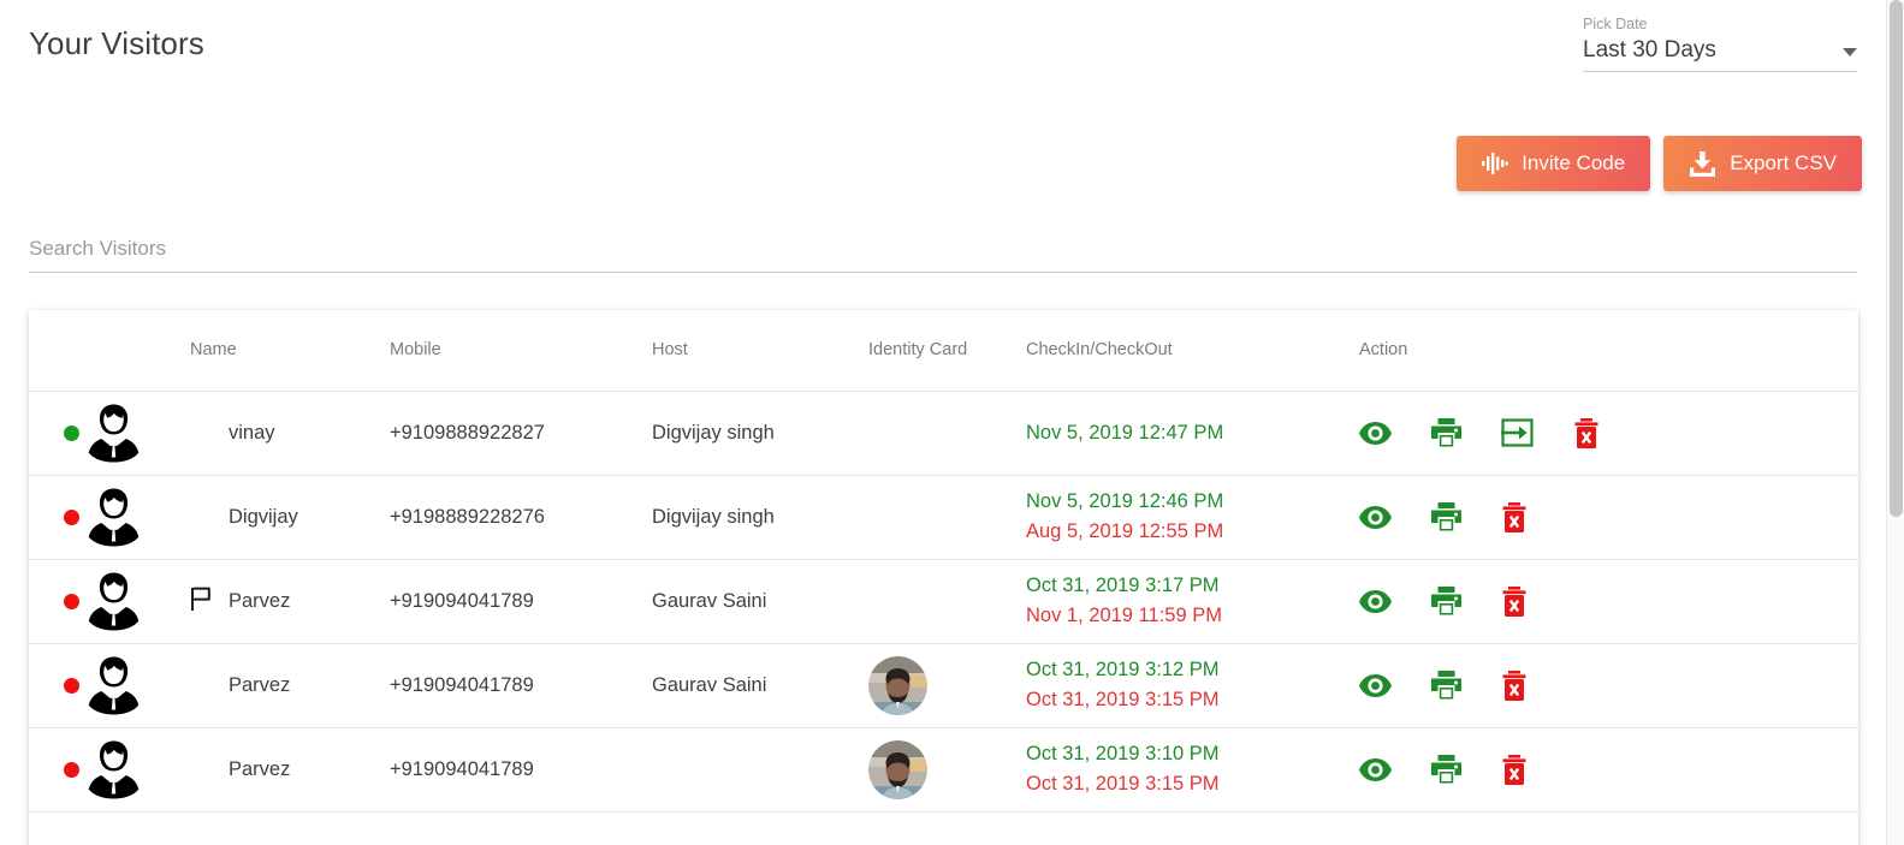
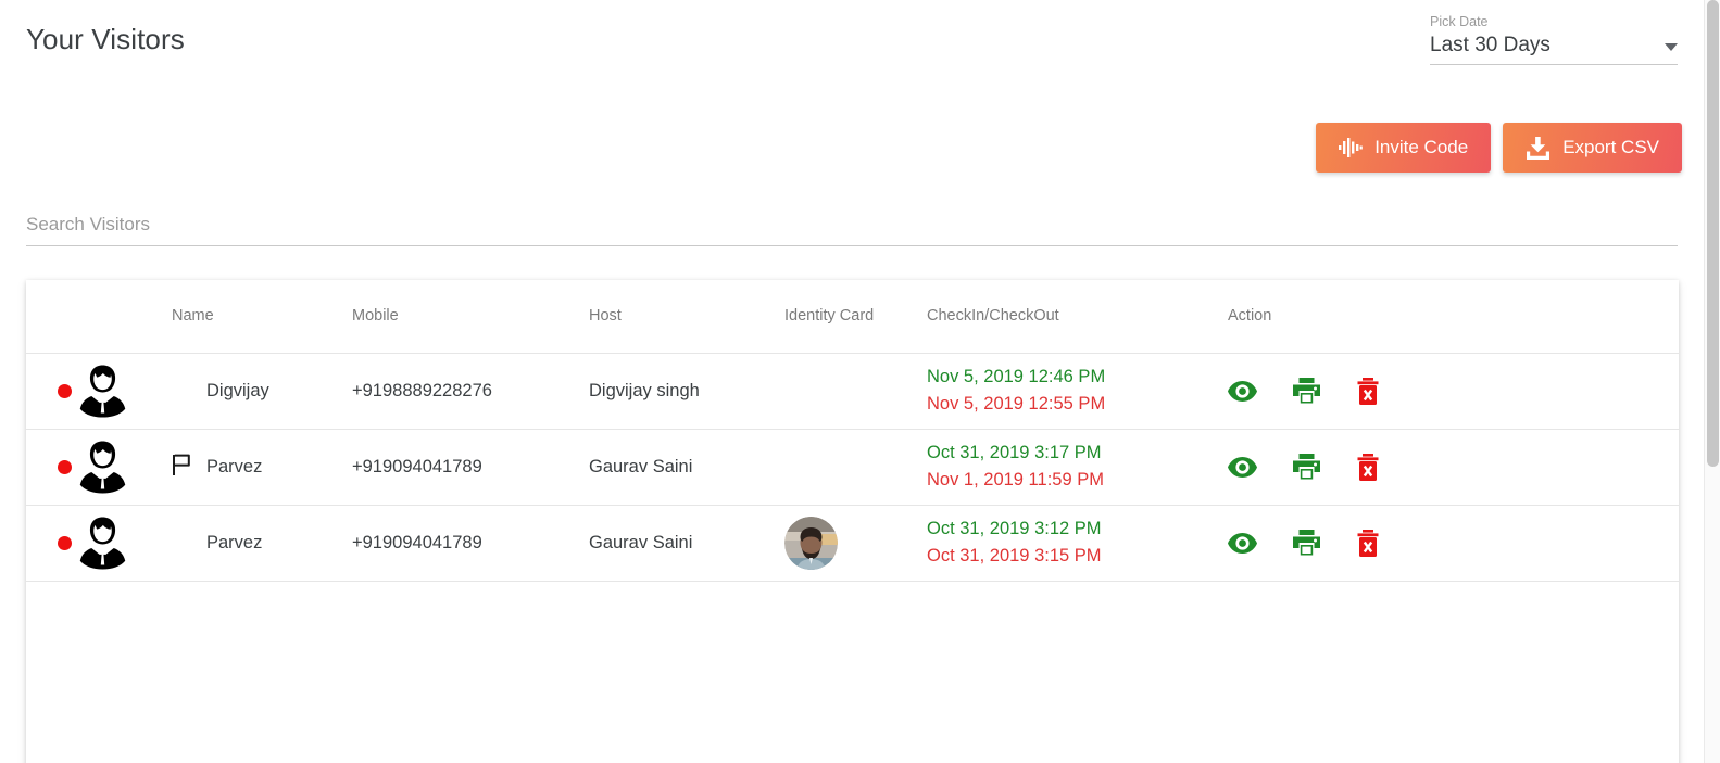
  Your Visitors
  Pick Date
  Last 30 Days
  Invite Code
  Export CSV
  Search Visitors
  		Name	Mobile	Host	Identity Card	CheckIn/CheckOut	Action
- 		vinay	+9109888922827	Digvijay singh		Nov 5, 2019 12:47 PM
- 		Digvijay	+9198889228276	Digvijay singh		Nov 5, 2019 12:46 PM Aug 5, 2019 12:55 PM
+ 		Digvijay	+9198889228276	Digvijay singh		Nov 5, 2019 12:46 PM Nov 5, 2019 12:55 PM
  		Parvez	+919094041789	Gaurav Saini		Oct 31, 2019 3:17 PM Nov 1, 2019 11:59 PM
  		Parvez	+919094041789	Gaurav Saini		Oct 31, 2019 3:12 PM Oct 31, 2019 3:15 PM
- 		Parvez	+919094041789			Oct 31, 2019 3:10 PM Oct 31, 2019 3:15 PM
